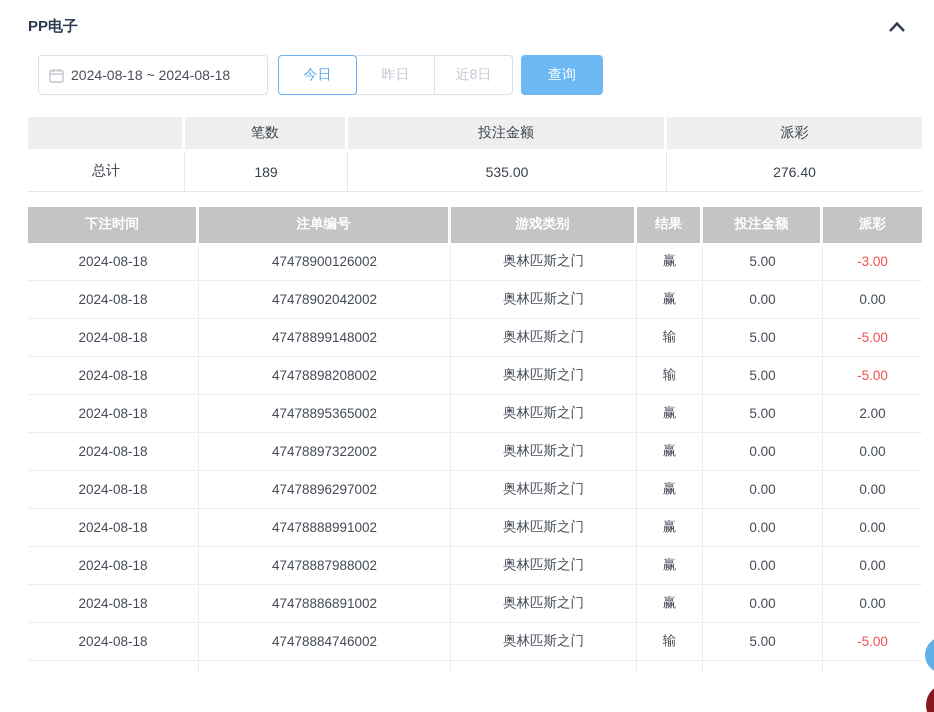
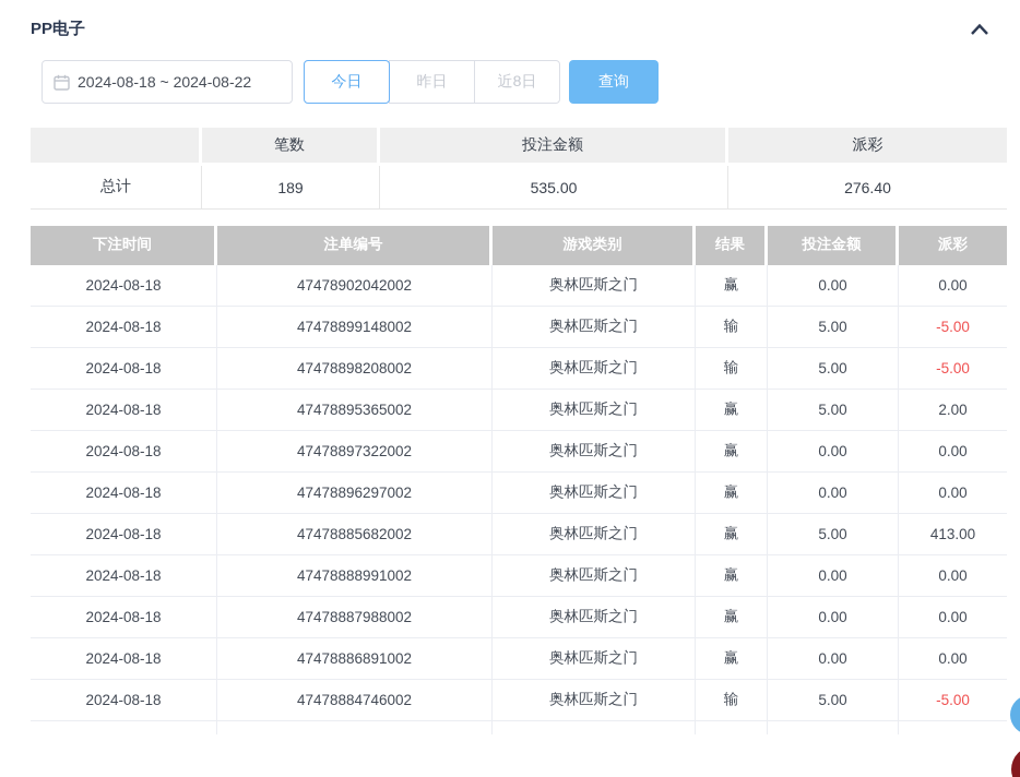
  PP电子
- 2024-08-18 ~ 2024-08-18
+ 2024-08-18 ~ 2024-08-22
  今日
  昨日
  近8日
  查询
  	笔数	投注金额	派彩
  总计	189	535.00	276.40
  下注时间	注单编号	游戏类别	结果	投注金额	派彩
- 2024-08-18	47478900126002	奥林匹斯之门	赢	5.00	-3.00
  2024-08-18	47478902042002	奥林匹斯之门	赢	0.00	0.00
  2024-08-18	47478899148002	奥林匹斯之门	输	5.00	-5.00
  2024-08-18	47478898208002	奥林匹斯之门	输	5.00	-5.00
  2024-08-18	47478895365002	奥林匹斯之门	赢	5.00	2.00
  2024-08-18	47478897322002	奥林匹斯之门	赢	0.00	0.00
  2024-08-18	47478896297002	奥林匹斯之门	赢	0.00	0.00
+ 2024-08-18	47478885682002	奥林匹斯之门	赢	5.00	413.00
  2024-08-18	47478888991002	奥林匹斯之门	赢	0.00	0.00
  2024-08-18	47478887988002	奥林匹斯之门	赢	0.00	0.00
  2024-08-18	47478886891002	奥林匹斯之门	赢	0.00	0.00
  2024-08-18	47478884746002	奥林匹斯之门	输	5.00	-5.00
